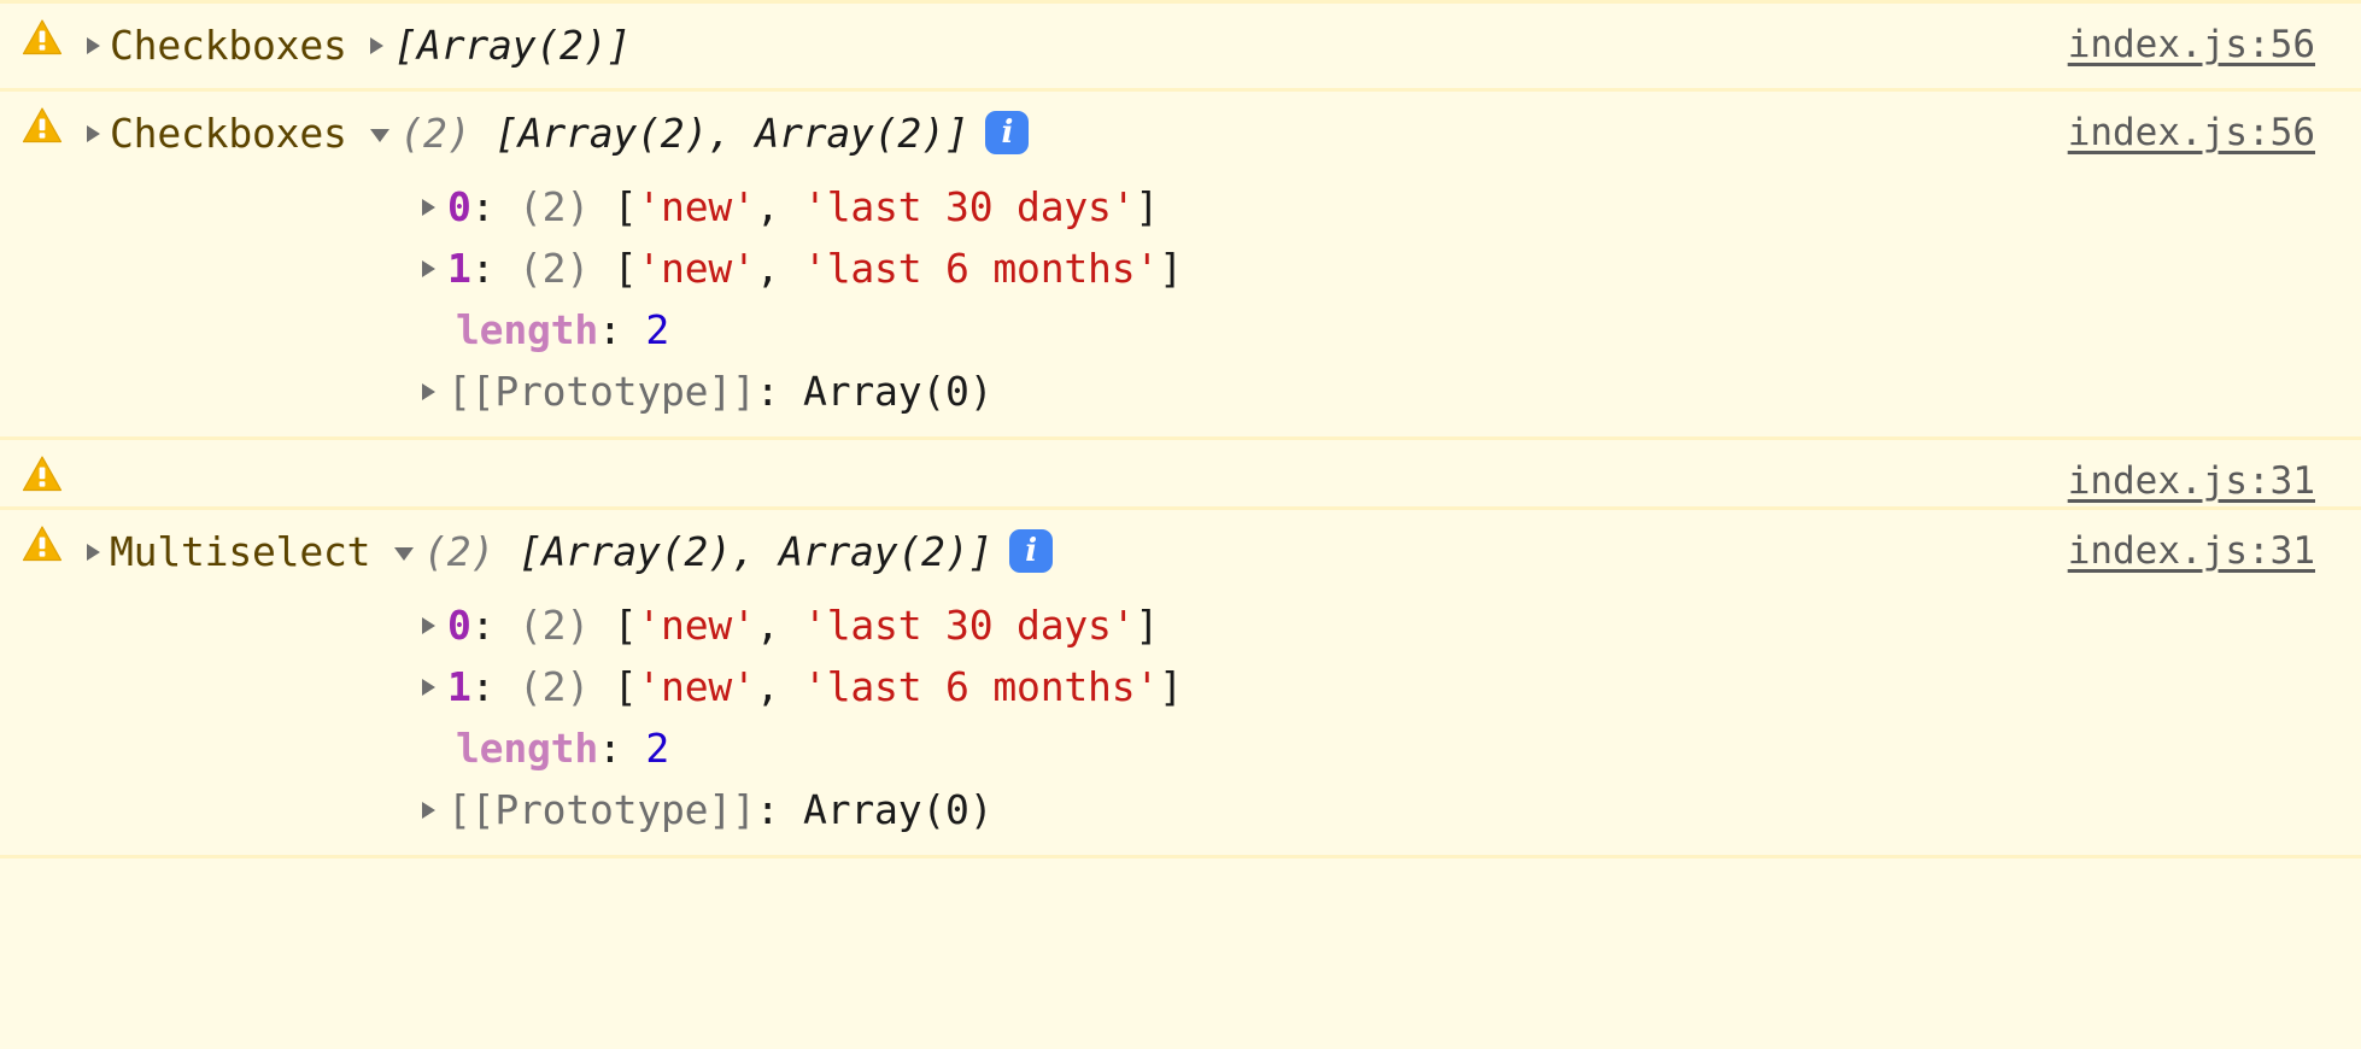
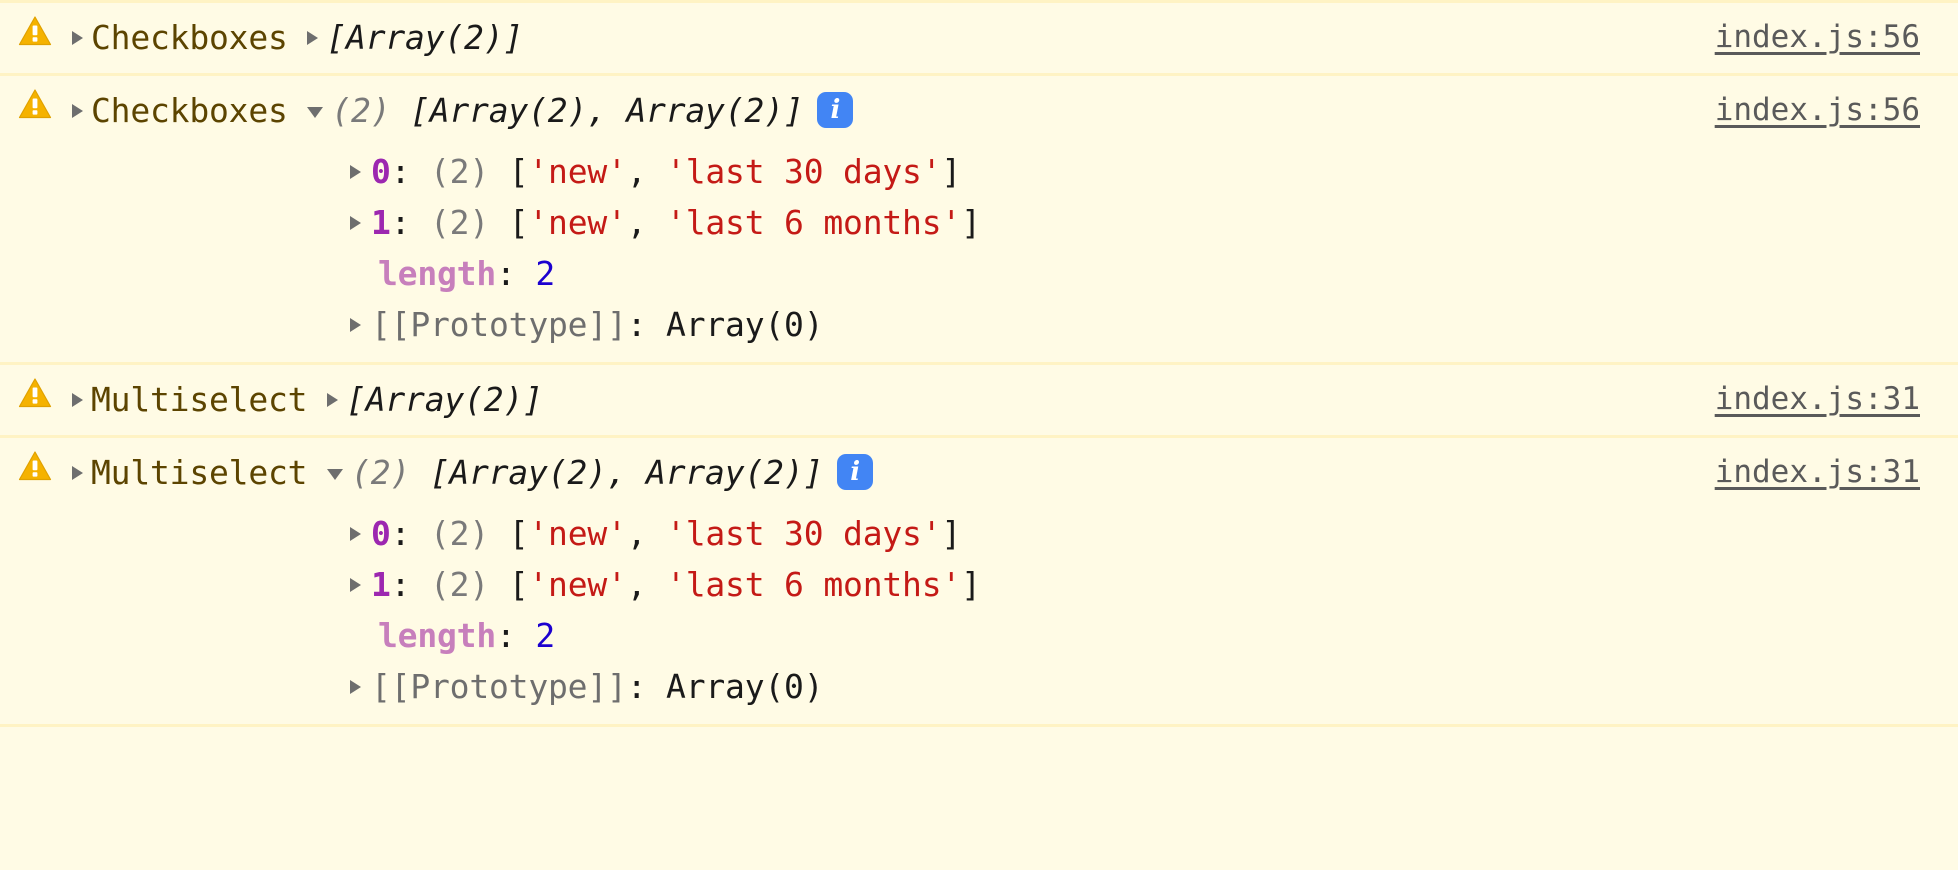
  Checkboxes [Array(2)]
  index.js:56
  Checkboxes (2) [Array(2), Array(2)] i
  index.js:56
  0: (2) ['new', 'last 30 days']
  1: (2) ['new', 'last 6 months']
  length: 2
  [[Prototype]]: Array(0)
+ Multiselect [Array(2)]
  index.js:31
  Multiselect (2) [Array(2), Array(2)] i
  index.js:31
  0: (2) ['new', 'last 30 days']
  1: (2) ['new', 'last 6 months']
  length: 2
  [[Prototype]]: Array(0)
